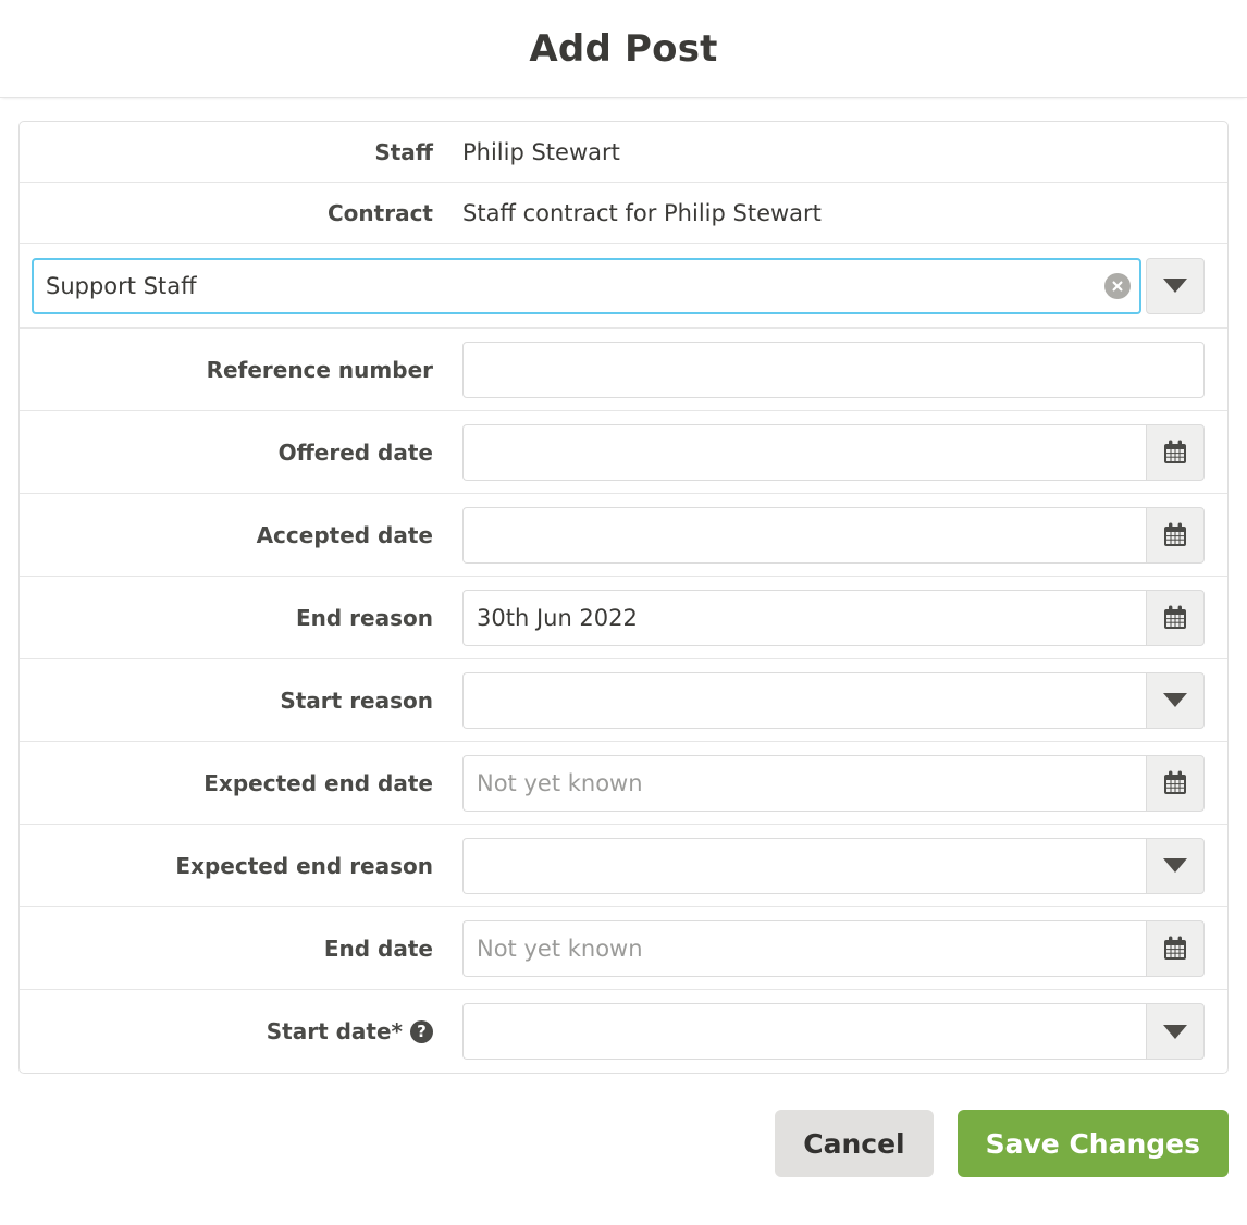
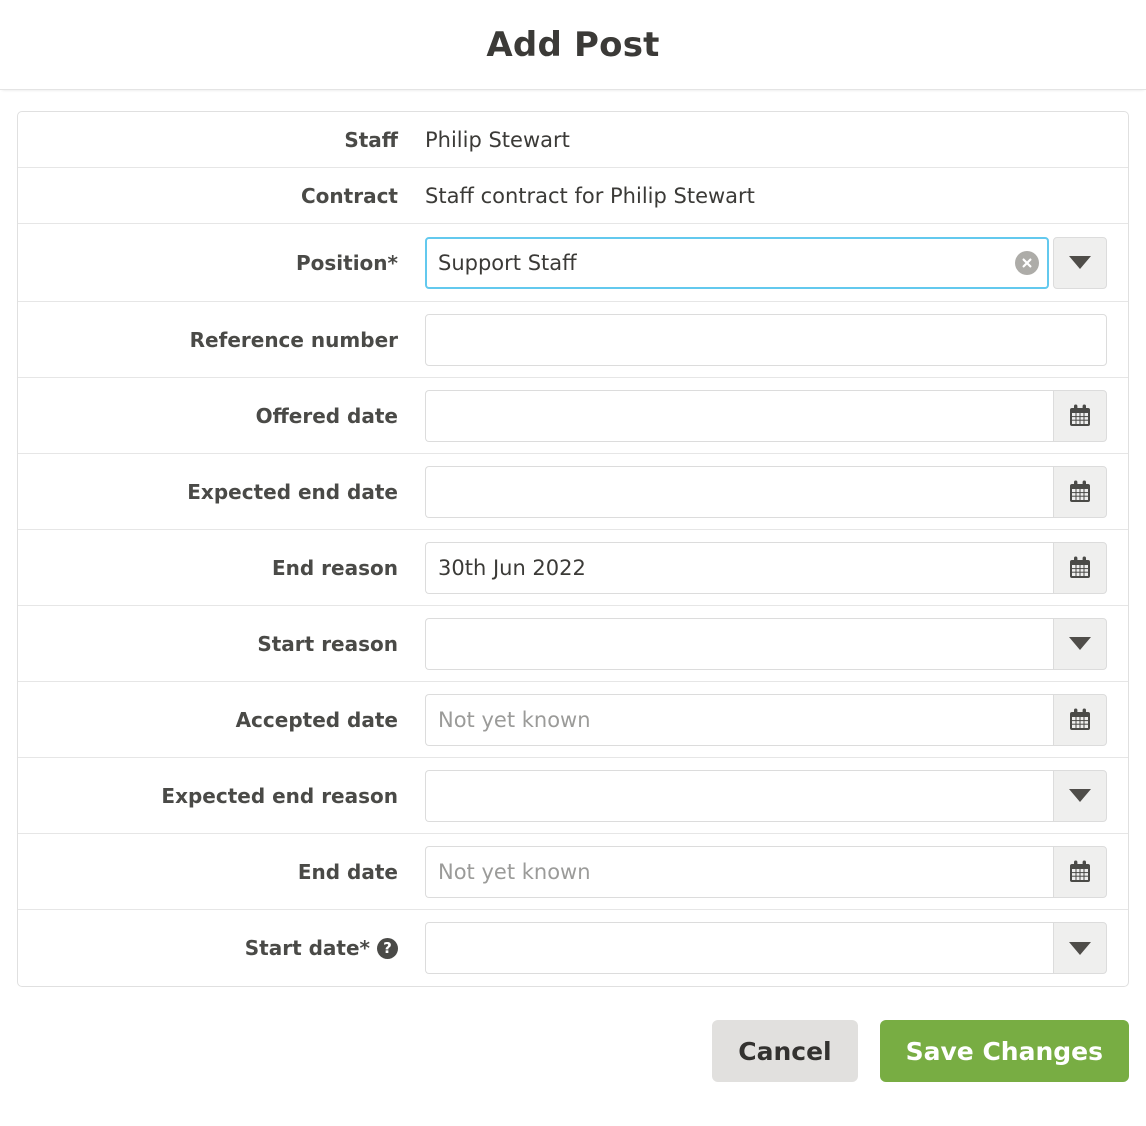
  Add Post
  Staff
  Philip Stewart
  Contract
  Staff contract for Philip Stewart
+ Position*
  Support Staff
  Reference number
  Offered date
- Accepted date
+ Expected end date
  End reason
  30th Jun 2022
  Start reason
- Expected end date
+ Accepted date
  Not yet known
  Expected end reason
  End date
  Not yet known
  Start date*
  ?
  Cancel
  Save Changes
